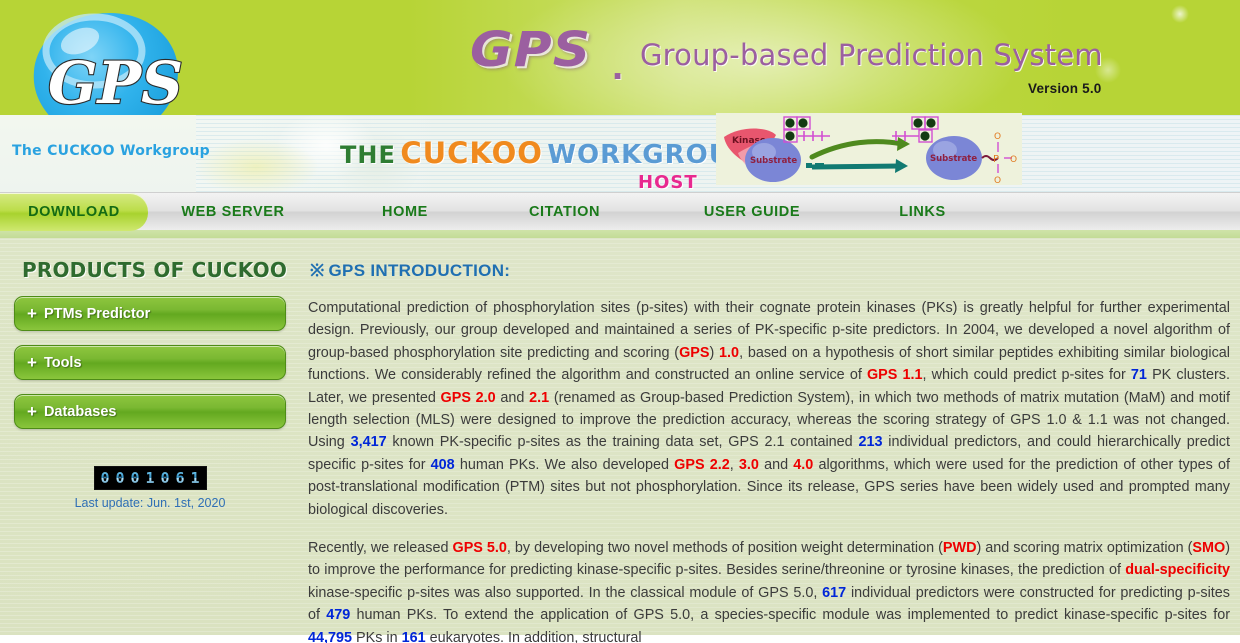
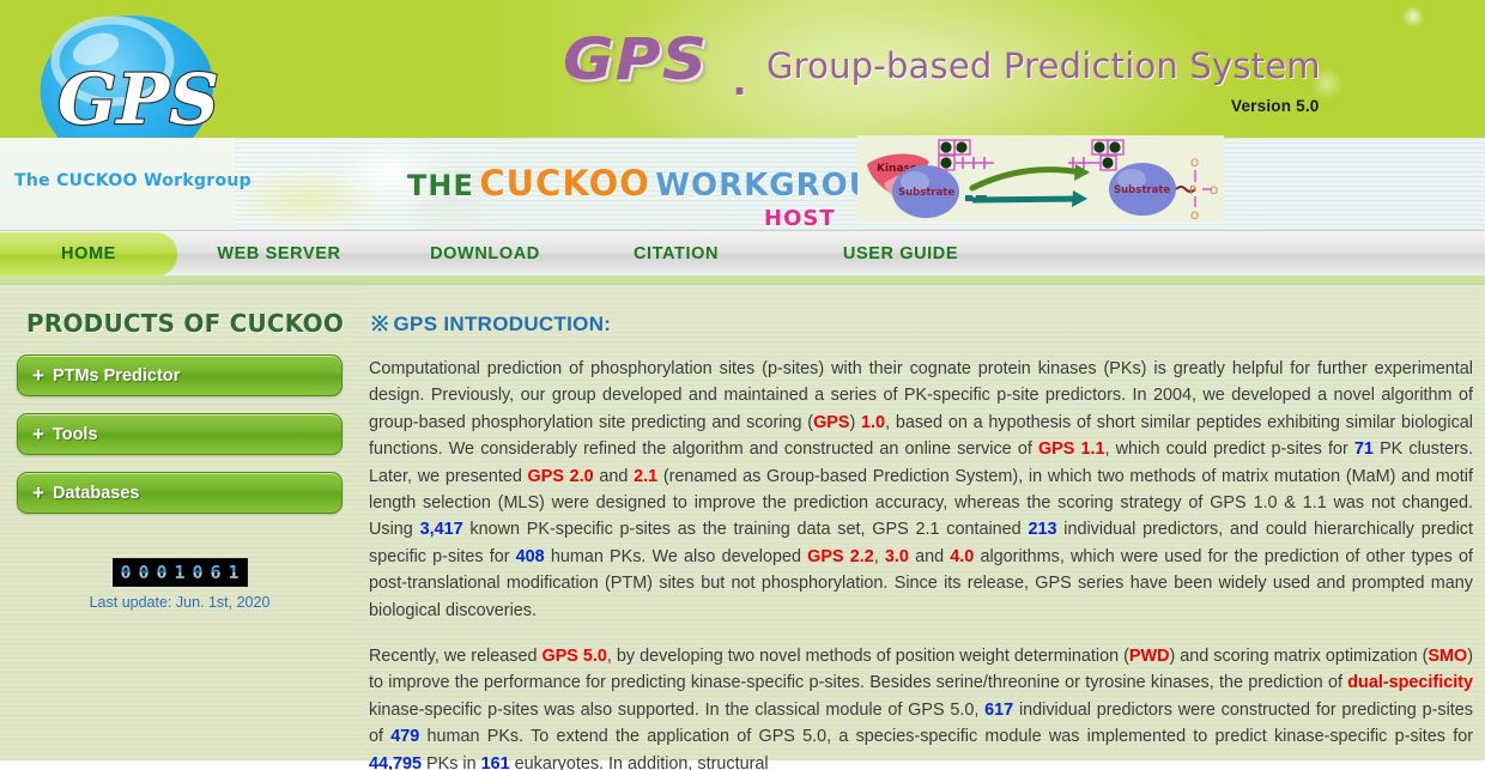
  GPS
  GPS
  .
  Group-based Prediction System
  Version 5.0
  The CUCKOO Workgroup
  THE CUCKOO WORKGRO
  HOST
  Kinas
  Substrate
  Substrate
  O
  P
  O
  O
- DOWNLOAD
+ HOME
  WEB SERVER
- HOME
+ DOWNLOAD
  CITATION
  USER GUIDE
- LINKS
  PRODUCTS OF CUCKOO
  +
  PTMs Predictor
  +
  Tools
  +
  Databases
  0 0 0 1 0 6 1
  Last update: Jun. 1st, 2020
  ※ GPS INTRODUCTION:
  Computational prediction of phosphorylation sites (p-sites) with their cognate protein kinases (PKs) is greatly helpful for further experimental design. Previously, our group developed and maintained a series of PK-specific p-site predictors. In 2004, we developed a novel algorithm of group-based phosphorylation site predicting and scoring (GPS) 1.0, based on a hypothesis of short similar peptides exhibiting similar biological functions. We considerably refined the algorithm and constructed an online service of GPS 1.1, which could predict p-sites for 71 PK clusters. Later, we presented GPS 2.0 and 2.1 (renamed as Group-based Prediction System), in which two methods of matrix mutation (MaM) and motif length selection (MLS) were designed to improve the prediction accuracy, whereas the scoring strategy of GPS 1.0 & 1.1 was not changed. Using 3,417 known PK-specific p-sites as the training data set, GPS 2.1 contained 213 individual predictors, and could hierarchically predict specific p-sites for 408 human PKs. We also developed GPS 2.2, 3.0 and 4.0 algorithms, which were used for the prediction of other types of post-translational modification (PTM) sites but not phosphorylation. Since its release, GPS series have been widely used and prompted many biological discoveries.
  Recently, we released GPS 5.0, by developing two novel methods of position weight determination (PWD) and scoring matrix optimization (SMO) to improve the performance for predicting kinase-specific p-sites. Besides serine/threonine or tyrosine kinases, the prediction of dual-specificity kinase-specific p-sites was also supported. In the classical module of GPS 5.0, 617 individual predictors were constructed for predicting p-sites of 479 human PKs. To extend the application of GPS 5.0, a species-specific module was implemented to predict kinase-specific p-sites for 44,795 PKs in 161 eukaryotes. In addition, structural
